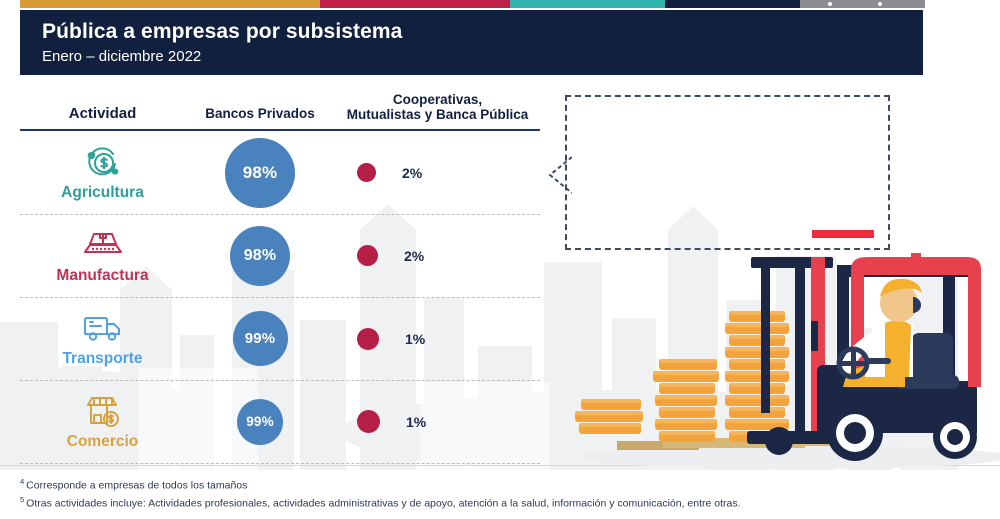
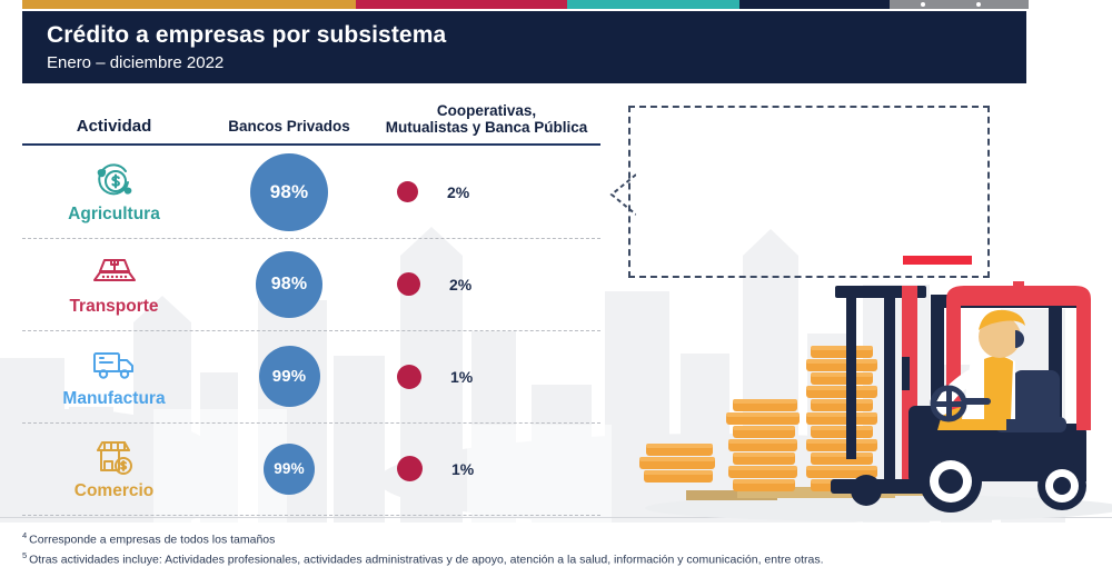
- Pública a empresas por subsistema
+ Crédito a empresas por subsistema
  Enero – diciembre 2022
  Actividad
  Bancos Privados
  Cooperativas,
  Mutualistas y Banca Pública
  Agricultura
  98%
  2%
- Manufactura
+ Transporte
  98%
  2%
- Transporte
+ Manufactura
  99%
  1%
  Comercio
  99%
  1%
  4 Corresponde a empresas de todos los tamaños
  5 Otras actividades incluye: Actividades profesionales, actividades administrativas y de apoyo, atención a la salud, información y comunicación, entre otras.
